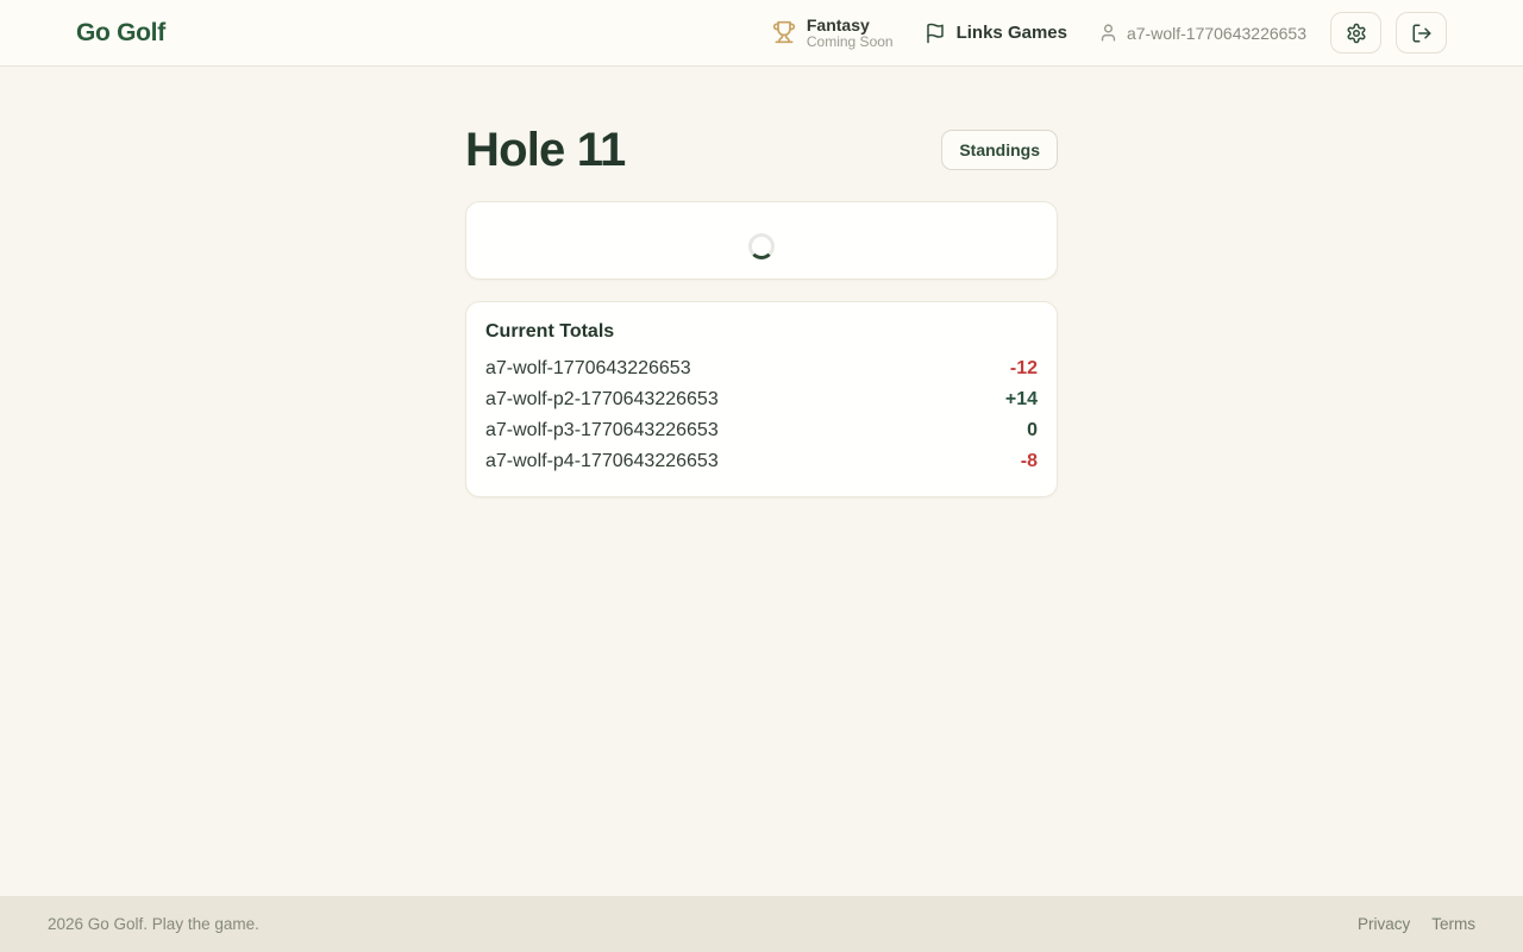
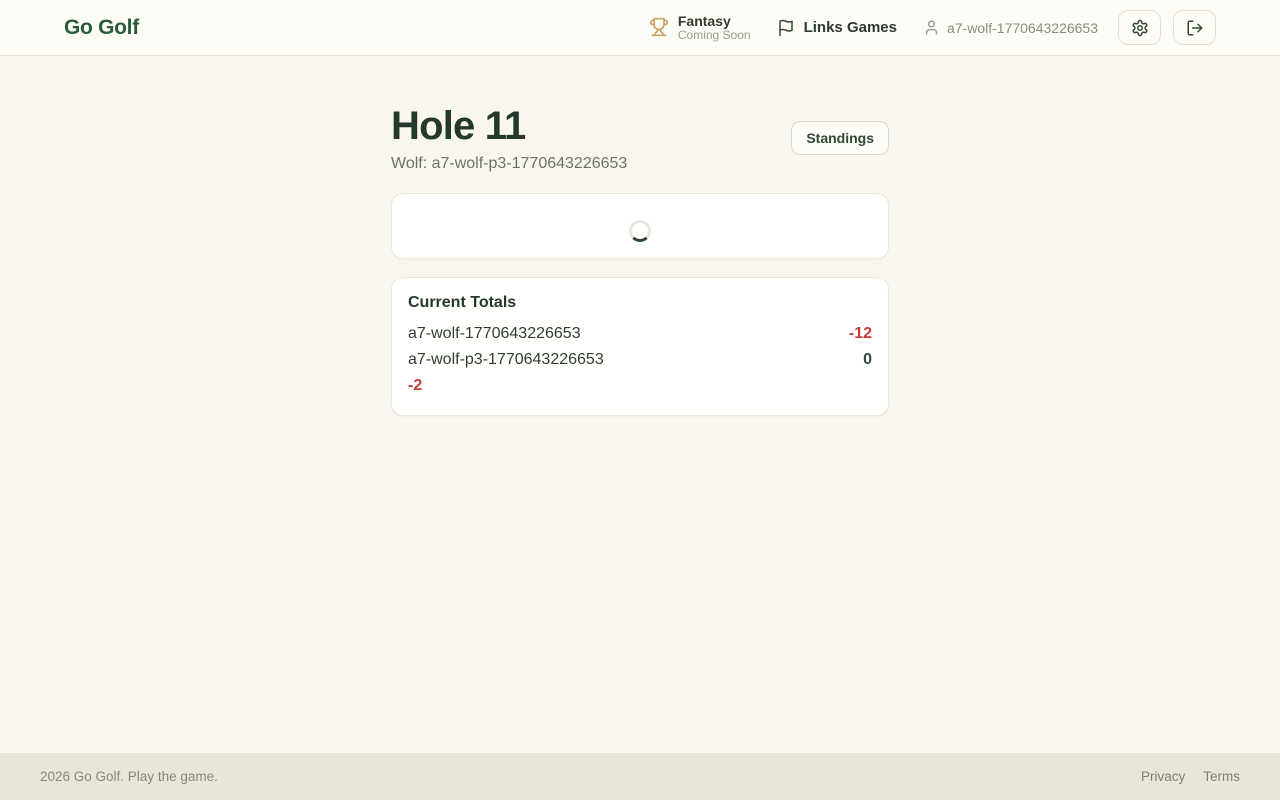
  Go Golf
  Fantasy
  Coming Soon
  Links Games
  a7-wolf-1770643226653
  Hole 11
+ Wolf: a7-wolf-p3-1770643226653
  Standings
  Current Totals
  a7-wolf-1770643226653
  -12
- a7-wolf-p2-1770643226653
- +14
  a7-wolf-p3-1770643226653
  0
- a7-wolf-p4-1770643226653
- -8
+ -2
  2026 Go Golf. Play the game.
  Privacy
  Terms
